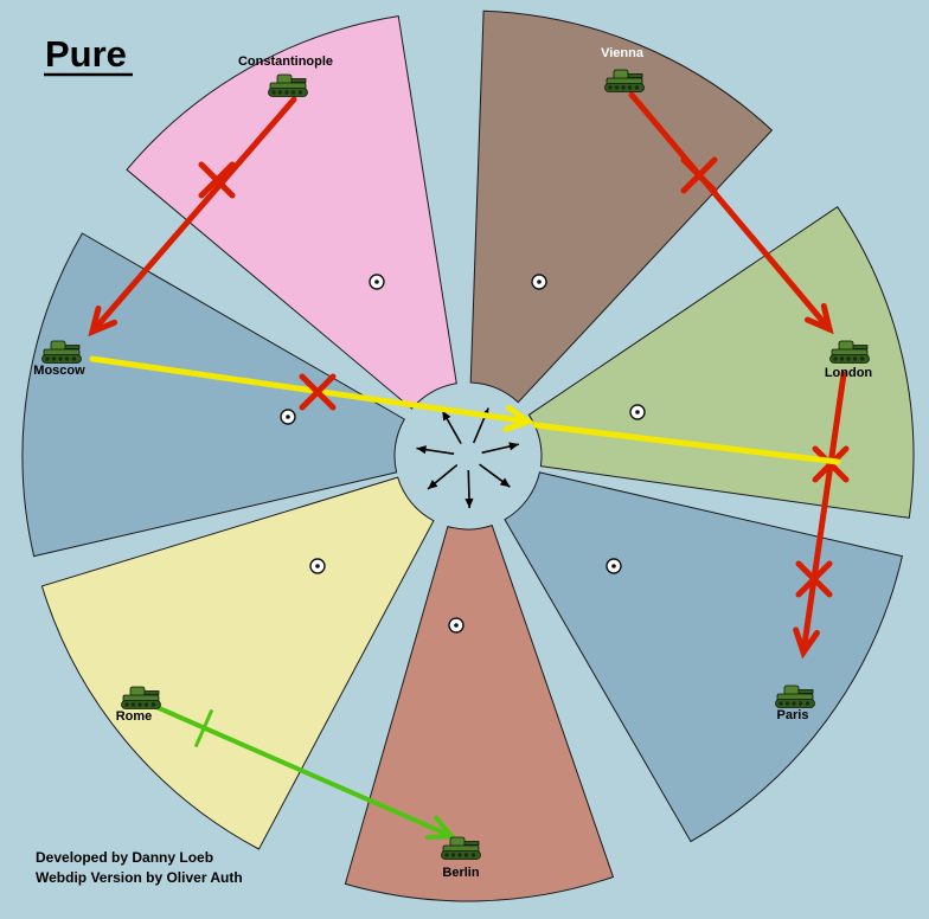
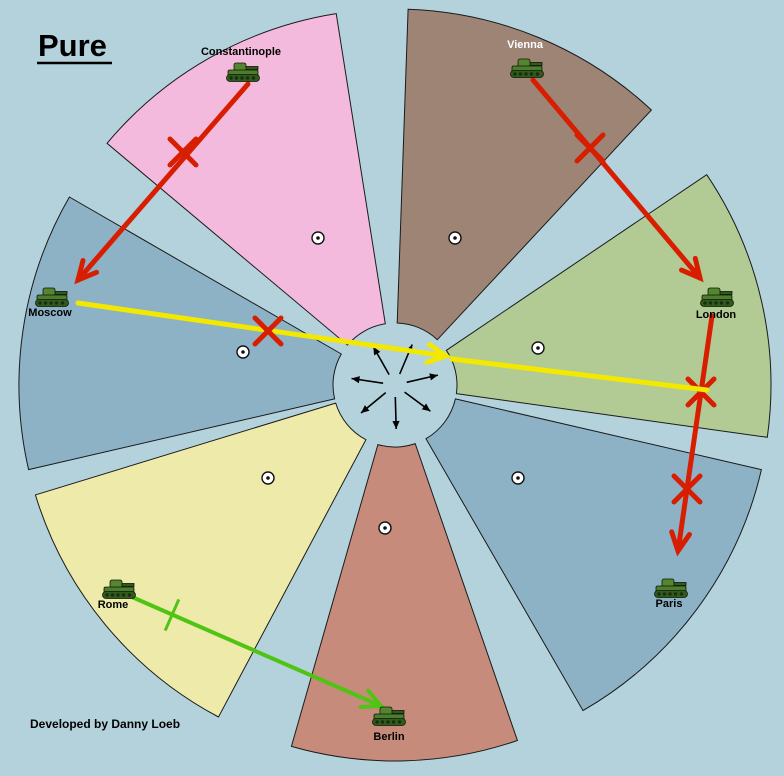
  Constantinople
  Vienna
  London
  Paris
  Berlin
  Rome
  Moscow
  Pure
  Developed by Danny Loeb
- Webdip Version by Oliver Auth
